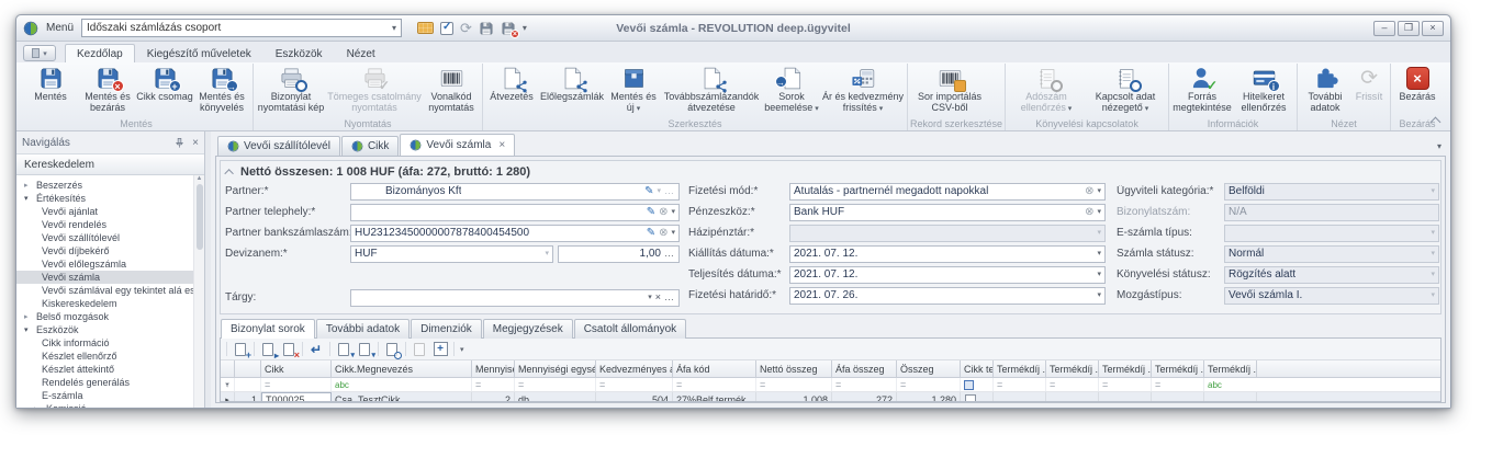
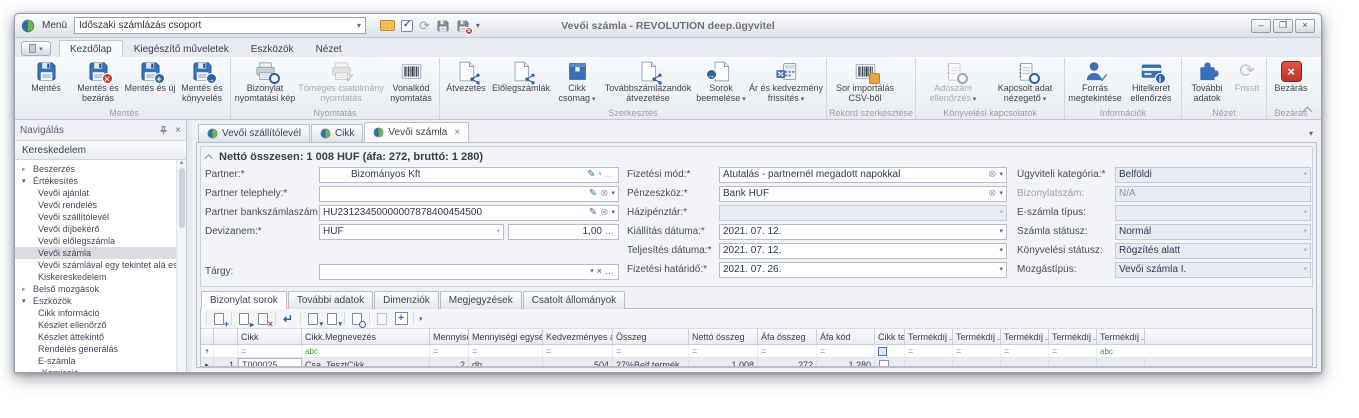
  Menü
  Időszaki számlázás csoport
  ▾
  ⟳
  ▾
  Vevői számla - REVOLUTION deep.ügyvitel
  –
  ❐
  ×
  Kezdőlap
  Kiegészítő műveletek
  Eszközök
  Nézet
  Mentés
  Mentés és bezárás
- Cikk csomag
+ Mentés és új
  Mentés és könyvelés
  Mentés
  Bizonylat nyomtatási kép
  Tömeges csatolmány nyomtatás
  Vonalkód nyomtatás
  Nyomtatás
  Átvezetés
  Előlegszámlák
- Mentés és új
+ Cikk csomag
  Továbbszámlázandók átvezetése
  Sorok beemelése
  Ár és kedvezmény frissítés
  Szerkesztés
  Sor importálás CSV-ből
  Rekord szerkesztése
  Adószám ellenőrzés
  Kapcsolt adat nézegető
  Könyvelési kapcsolatok
  Forrás megtekintése
  Hitelkeret ellenőrzés
  Információk
  További adatok
  ⟳
  Frissít
  Nézet
  ×
  Bezárás
  Bezárás
  Navigálás
  ×
  Kereskedelem
  Beszerzés
  Értékesítés
  Vevői ajánlat
  Vevői rendelés
  Vevői szállítólevél
  Vevői díjbekérő
  Vevői előlegszámla
  Vevői számla
  Vevői számlával egy tekintet alá e
  Kiskereskedelem
  Belső mozgások
  Eszközök
  Cikk információ
  Készlet ellenőrző
  Készlet áttekintő
  Rendelés generálás
  E-számla
  Vevői szállítólevél
  Cikk
  Vevői számla
  ×
  ▾
  Nettó összesen: 1 008 HUF (áfa: 272, bruttó: 1 280)
  Partner:*
  Bizományos Kft
  ✎
  …
  Partner telephely:*
  ✎
  ⊗
  Partner bankszámlaszám
  HU23123450000007878400454500
  ✎
  ⊗
  Devizanem:*
  HUF
  1,00
  …
  Tárgy:
  ×
  …
  Fizetési mód:*
  Átutalás - partnernél megadott napokkal
  ⊗
  Pénzeszköz:*
  Bank HUF
  ⊗
  Házipénztár:*
  Kiállítás dátuma:*
  2021. 07. 12.
  Teljesítés dátuma:*
  2021. 07. 12.
  Fizetési határidő:*
  2021. 07. 26.
  Ügyviteli kategória:*
  Belföldi
  Bizonylatszám:
  N/A
  E-számla típus:
  Számla státusz:
  Normál
  Könyvelési státusz:
  Rögzítés alatt
  Mozgástípus:
  Vevői számla I.
  Bizonylat sorok
  További adatok
  Dimenziók
  Megjegyzések
  Csatolt állományok
  ↵
  +
  Cikk
  Cikk.Megnevezés
  Mennyis
  Mennyiségi egysé
  Kedvezményes á
- Áfa kód
+ Összeg
  Nettó összeg
  Áfa összeg
- Összeg
+ Áfa kód
  Termékdíj .
  Termékdíj .
  Termékdíj .
  Termékdíj .
  Termékdíj .
  =
  abc
  =
  =
  =
  =
  =
  =
  =
  =
  =
  =
  =
  abc
  1
  T000025
  Csa_TesztCikk
  2
  db
  504
  27%Belf termék
  1 008
  272
  1 280
